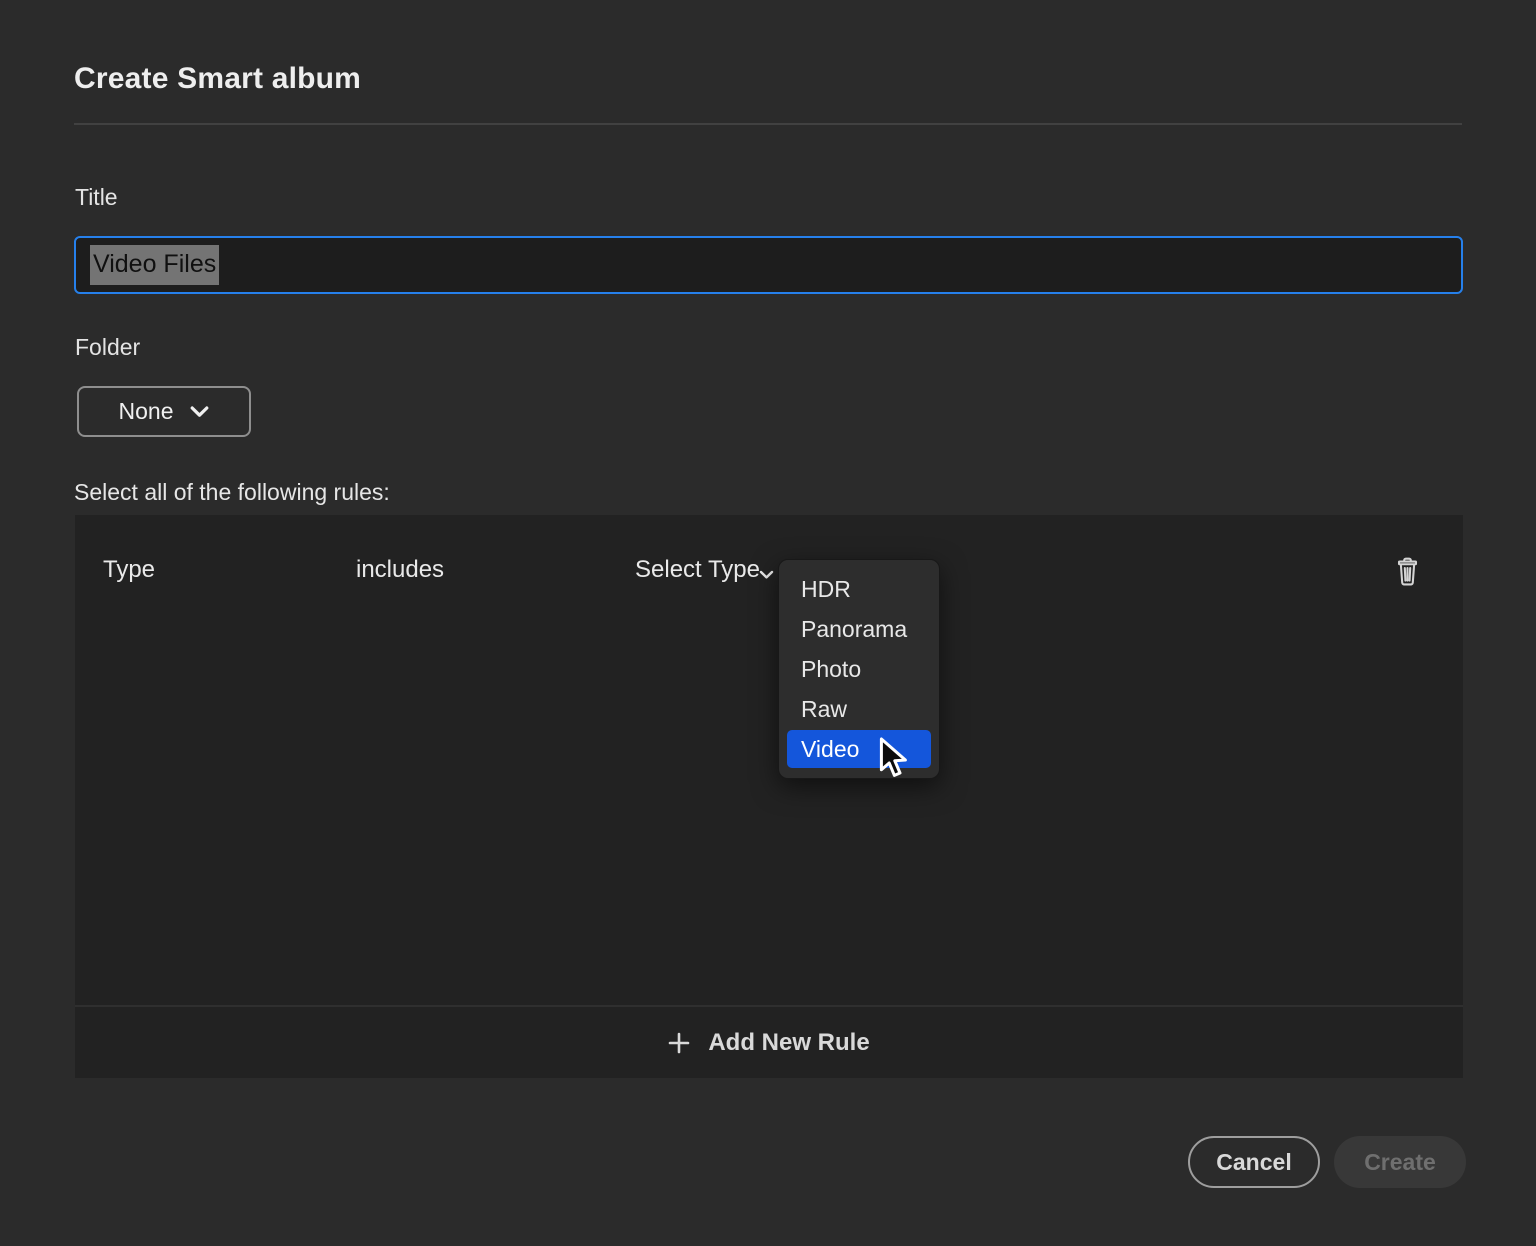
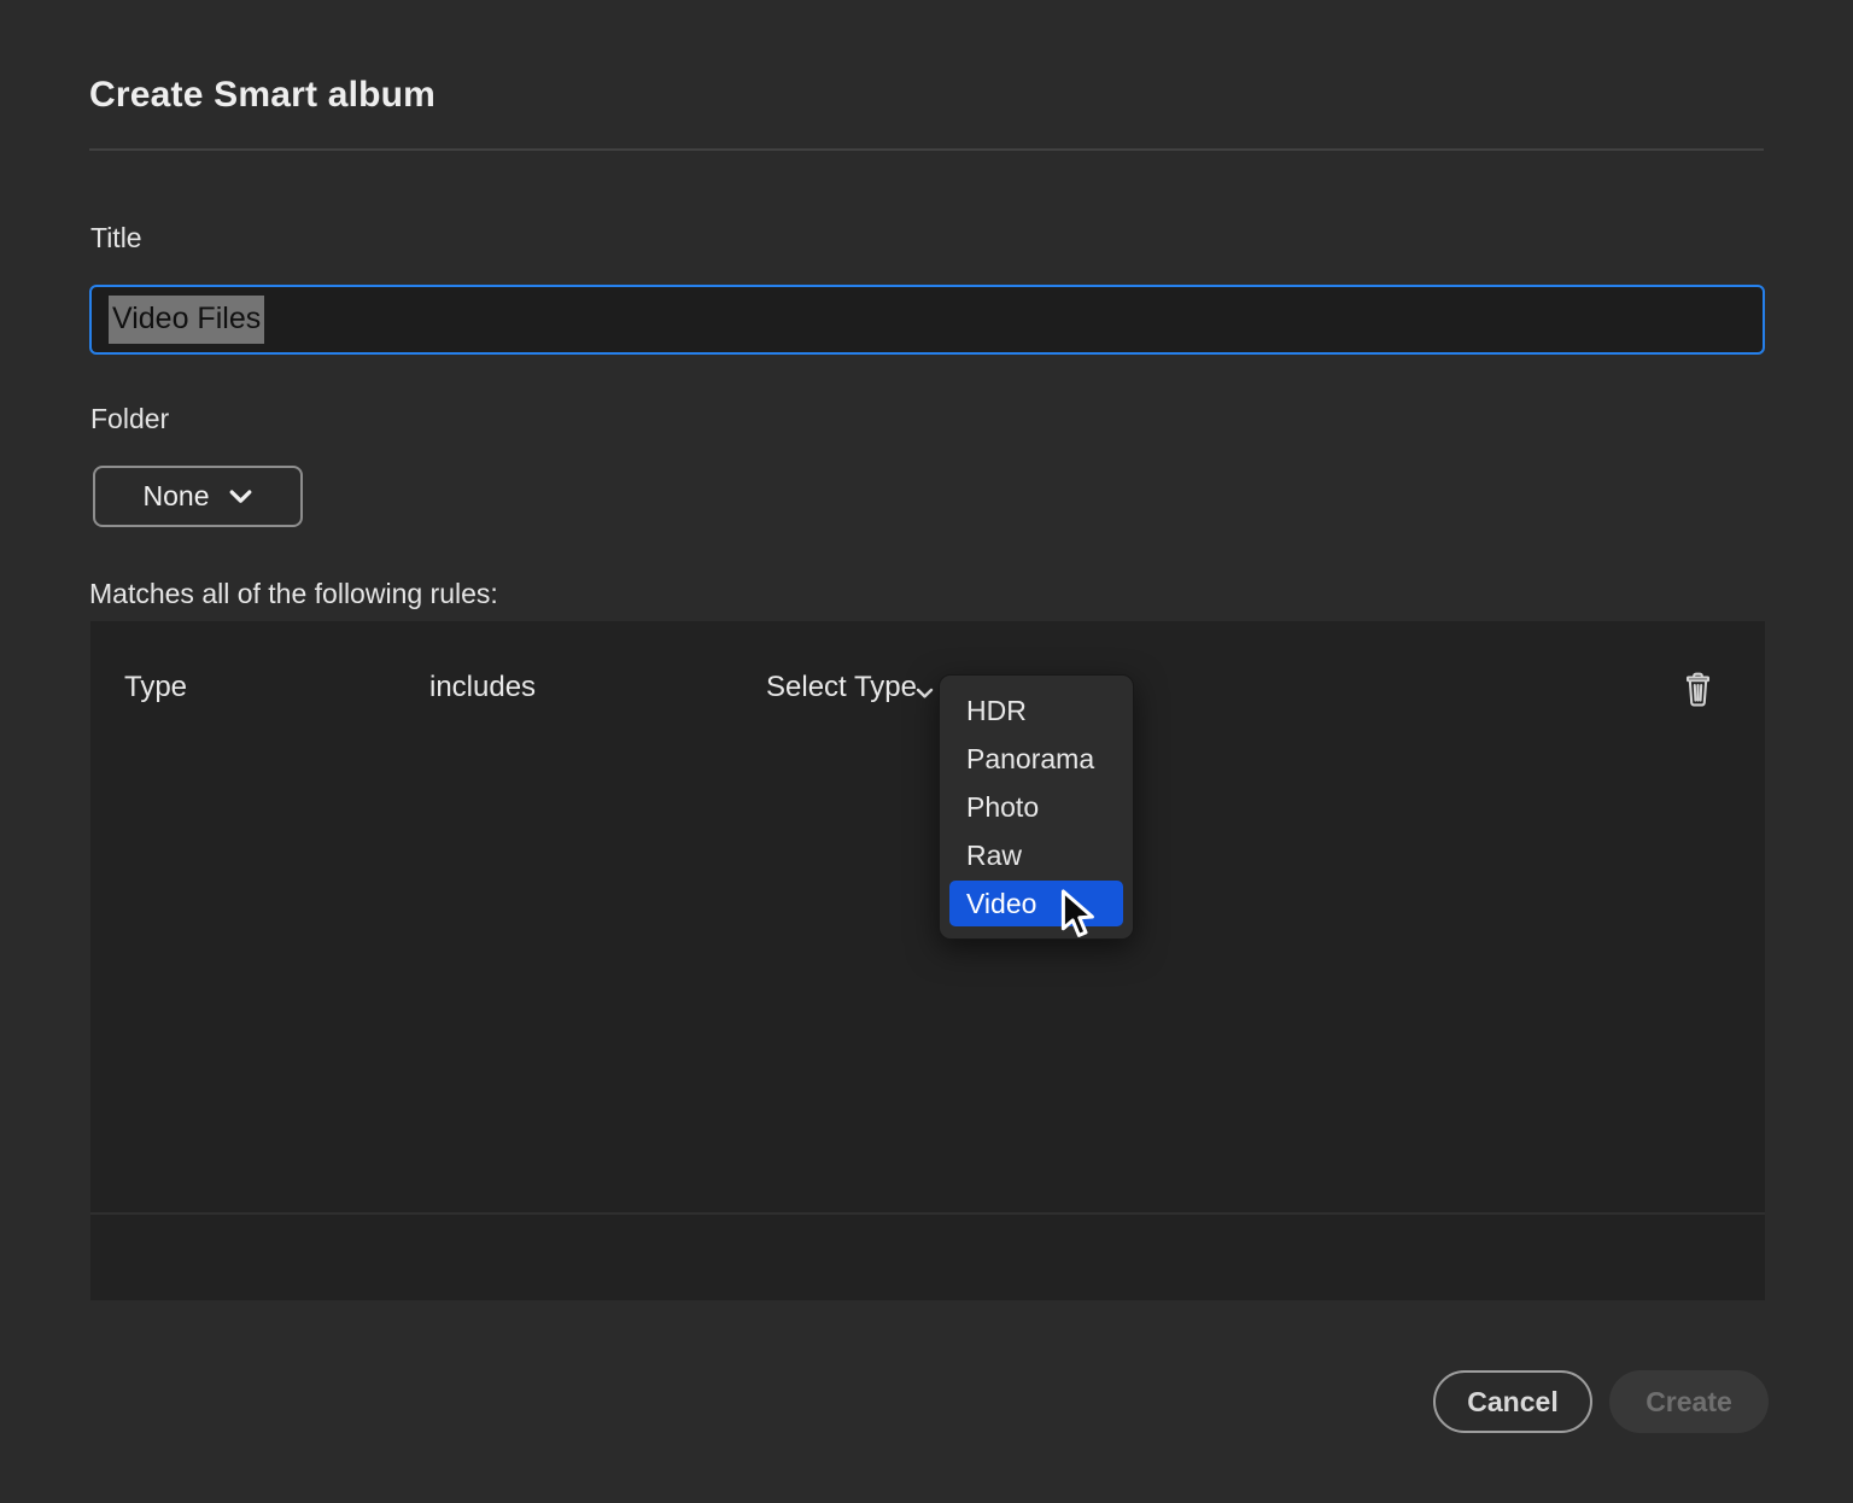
  Create Smart album
  Title
  Video Files
  Folder
  None
- Select all of the following rules:
+ Matches all of the following rules:
  Type
  includes
  Select Type
- Add New Rule
  HDR
  Panorama
  Photo
  Raw
  Video
  Cancel
  Create
